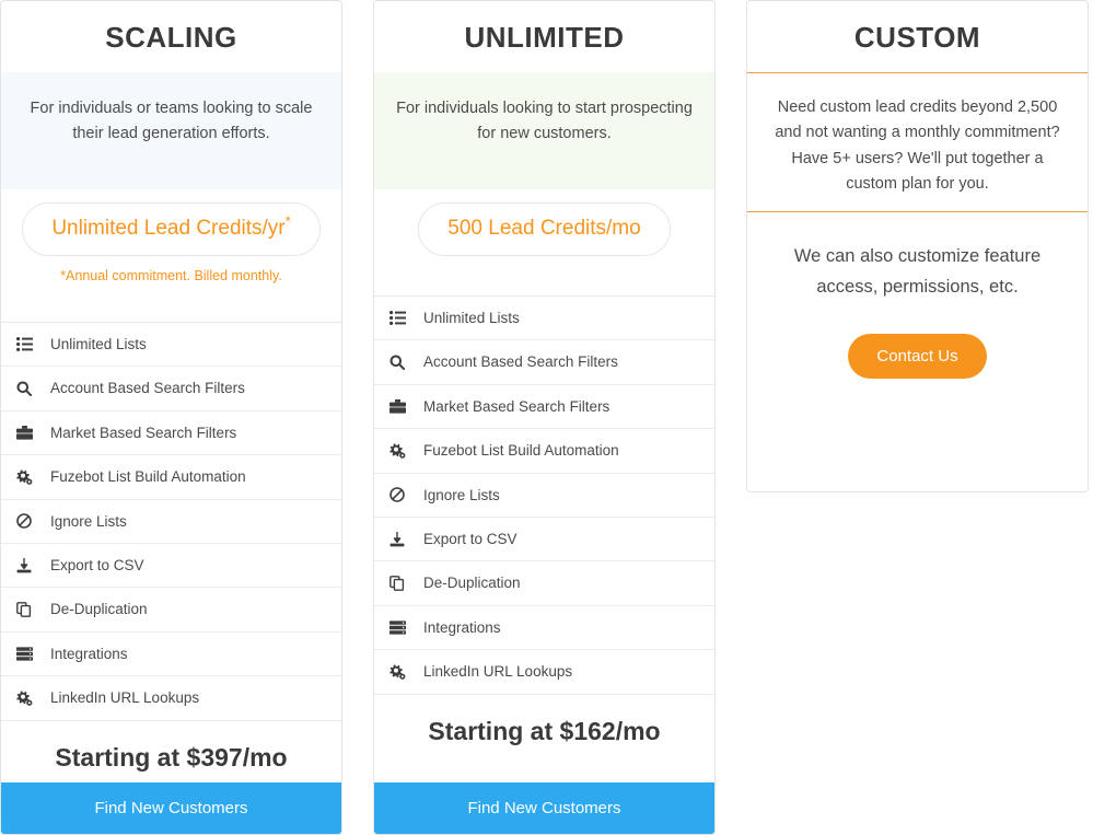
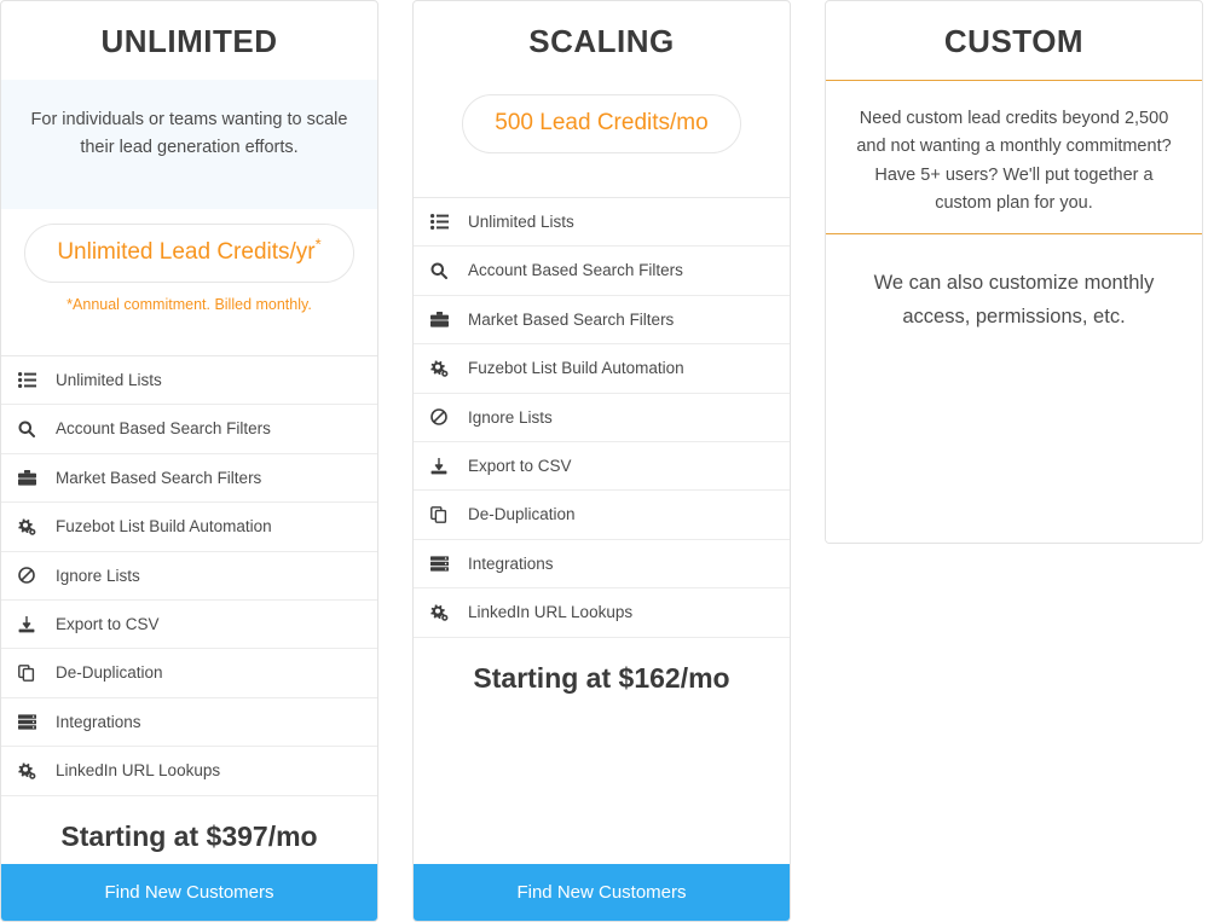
- SCALING
+ UNLIMITED
- For individuals or teams looking to scale their lead generation efforts.
+ For individuals or teams wanting to scale their lead generation efforts.
  Unlimited Lead Credits/yr*
  *Annual commitment. Billed monthly.
  Unlimited Lists
  Account Based Search Filters
  Market Based Search Filters
  Fuzebot List Build Automation
  Ignore Lists
  Export to CSV
  De-Duplication
  Integrations
  LinkedIn URL Lookups
  Starting at $397/mo
  Find New Customers
- UNLIMITED
+ SCALING
- For individuals looking to start prospecting for new customers.
  500 Lead Credits/mo
  Unlimited Lists
  Account Based Search Filters
  Market Based Search Filters
  Fuzebot List Build Automation
  Ignore Lists
  Export to CSV
  De-Duplication
  Integrations
  LinkedIn URL Lookups
  Starting at $162/mo
  Find New Customers
  CUSTOM
  Need custom lead credits beyond 2,500 and not wanting a monthly commitment? Have 5+ users? We'll put together a custom plan for you.
- We can also customize feature access, permissions, etc.
+ We can also customize monthly access, permissions, etc.
- Contact Us
